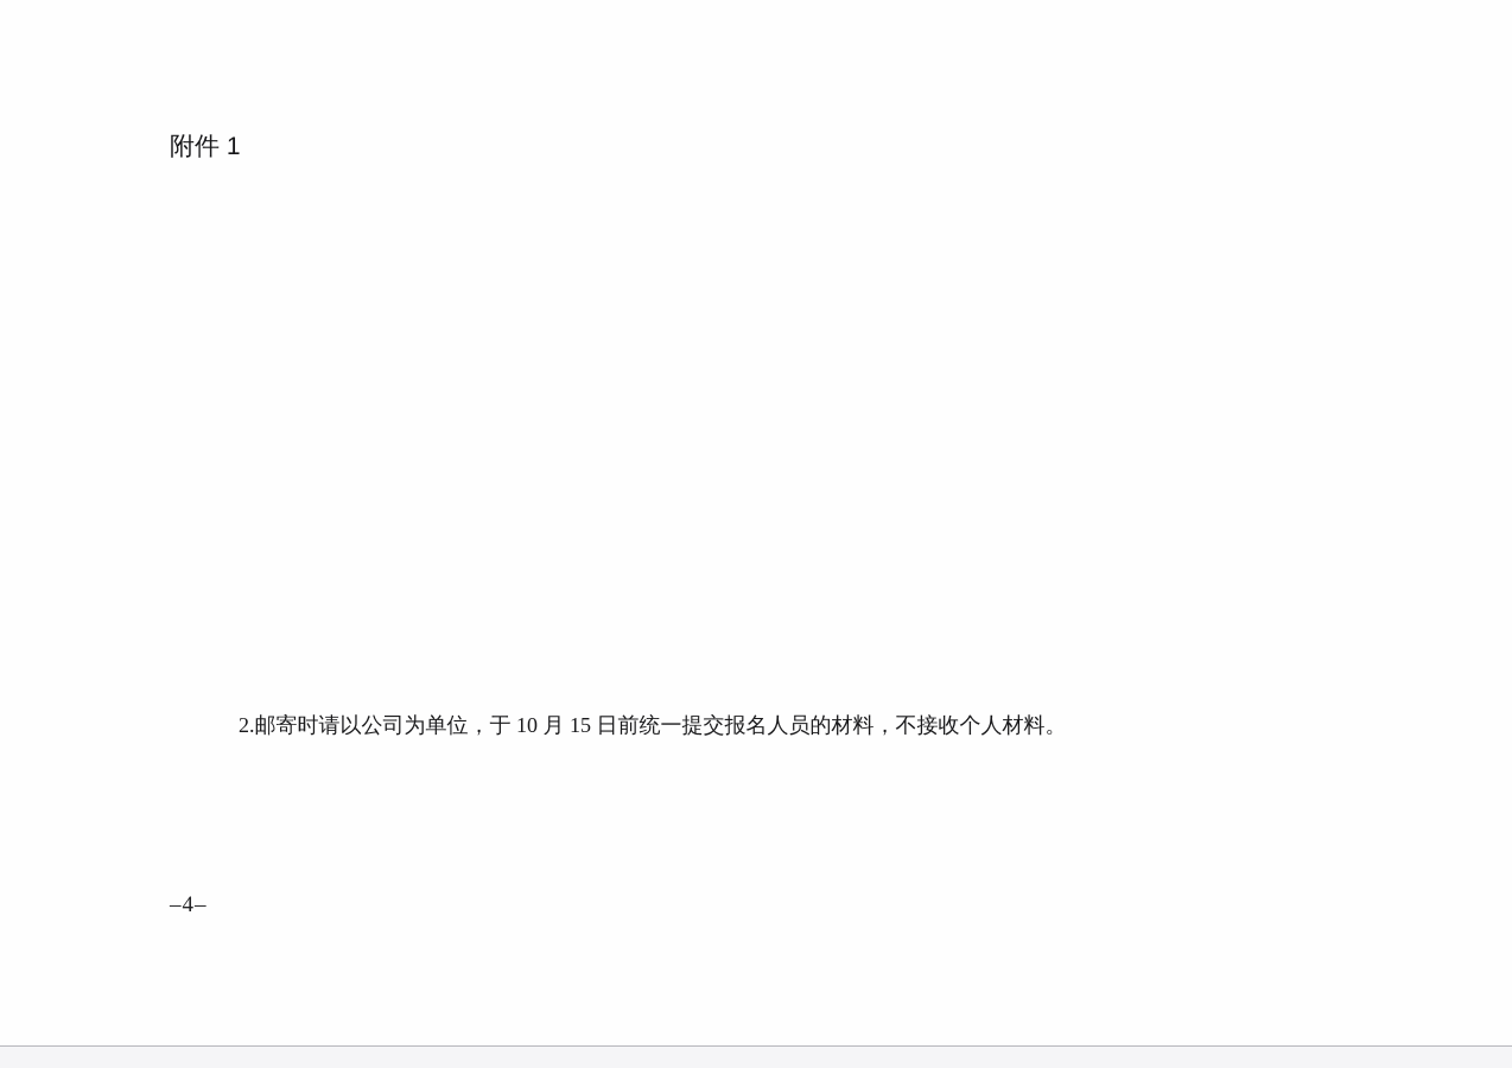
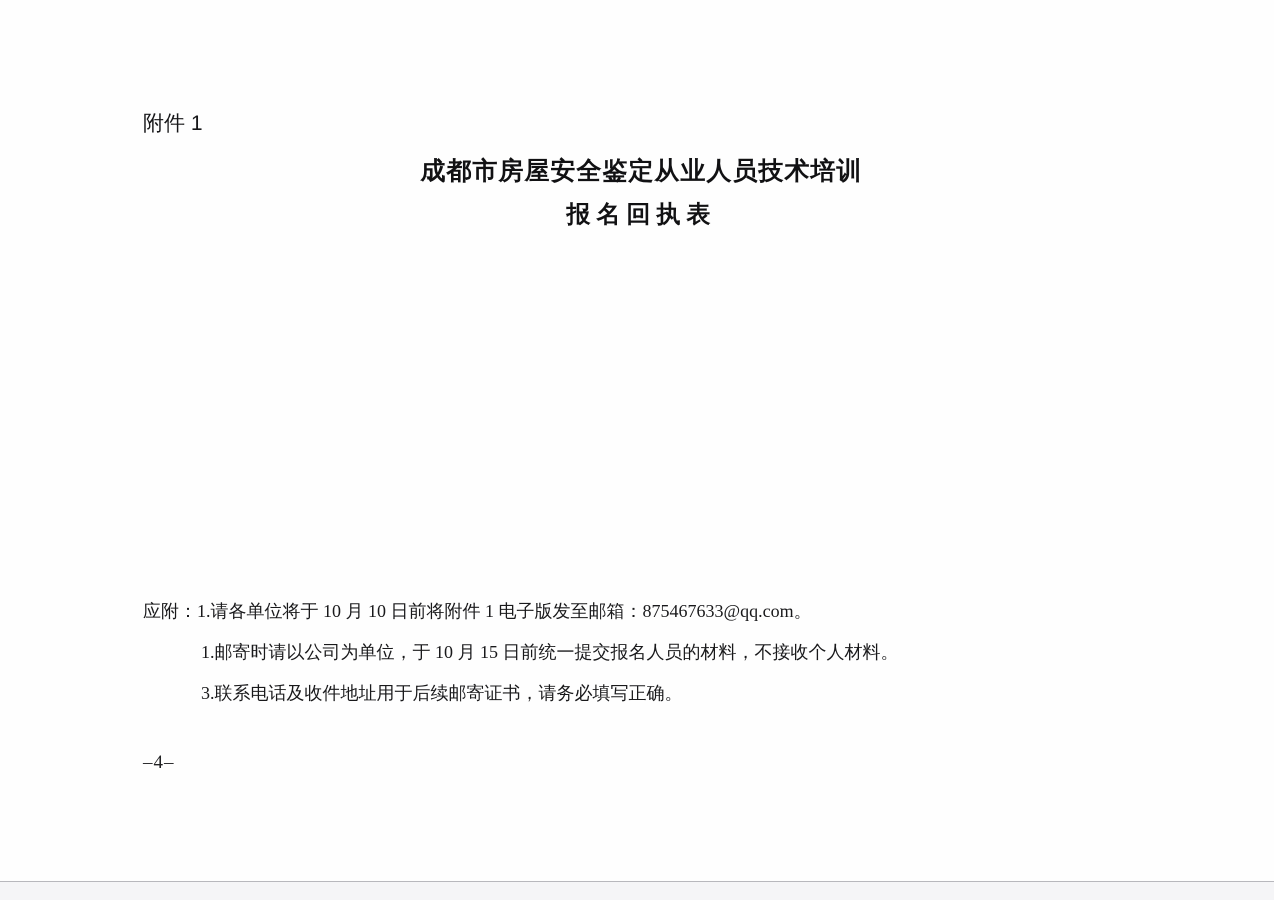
  附件 1
+ 成都市房屋安全鉴定从业人员技术培训
+ 报名回执表
+ 应附：1.请各单位将于 10 月 10 日前将附件 1 电子版发至邮箱：875467633@qq.com。
- 2.邮寄时请以公司为单位，于 10 月 15 日前统一提交报名人员的材料，不接收个人材料。
+ 1.邮寄时请以公司为单位，于 10 月 15 日前统一提交报名人员的材料，不接收个人材料。
+ 3.联系电话及收件地址用于后续邮寄证书，请务必填写正确。
  –4–
